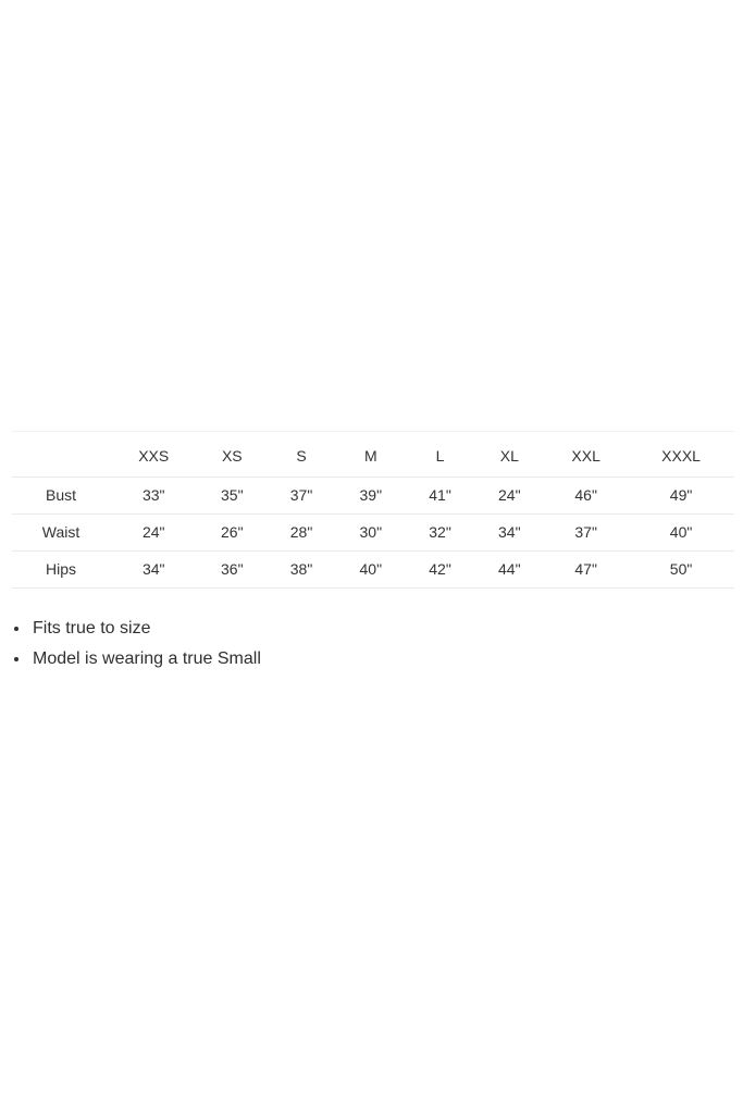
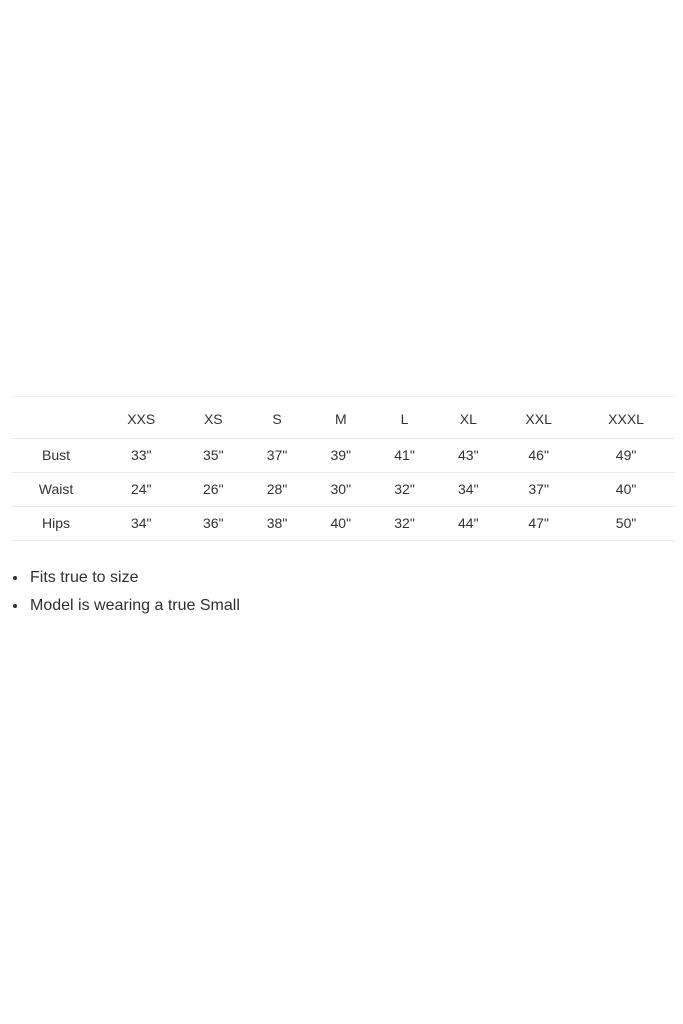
  	XXS	XS	S	M	L	XL	XXL	XXXL
- Bust	33"	35"	37"	39"	41"	24"	46"	49"
+ Bust	33"	35"	37"	39"	41"	43"	46"	49"
  Waist	24"	26"	28"	30"	32"	34"	37"	40"
- Hips	34"	36"	38"	40"	42"	44"	47"	50"
+ Hips	34"	36"	38"	40"	32"	44"	47"	50"
  Fits true to size
  Model is wearing a true Small
